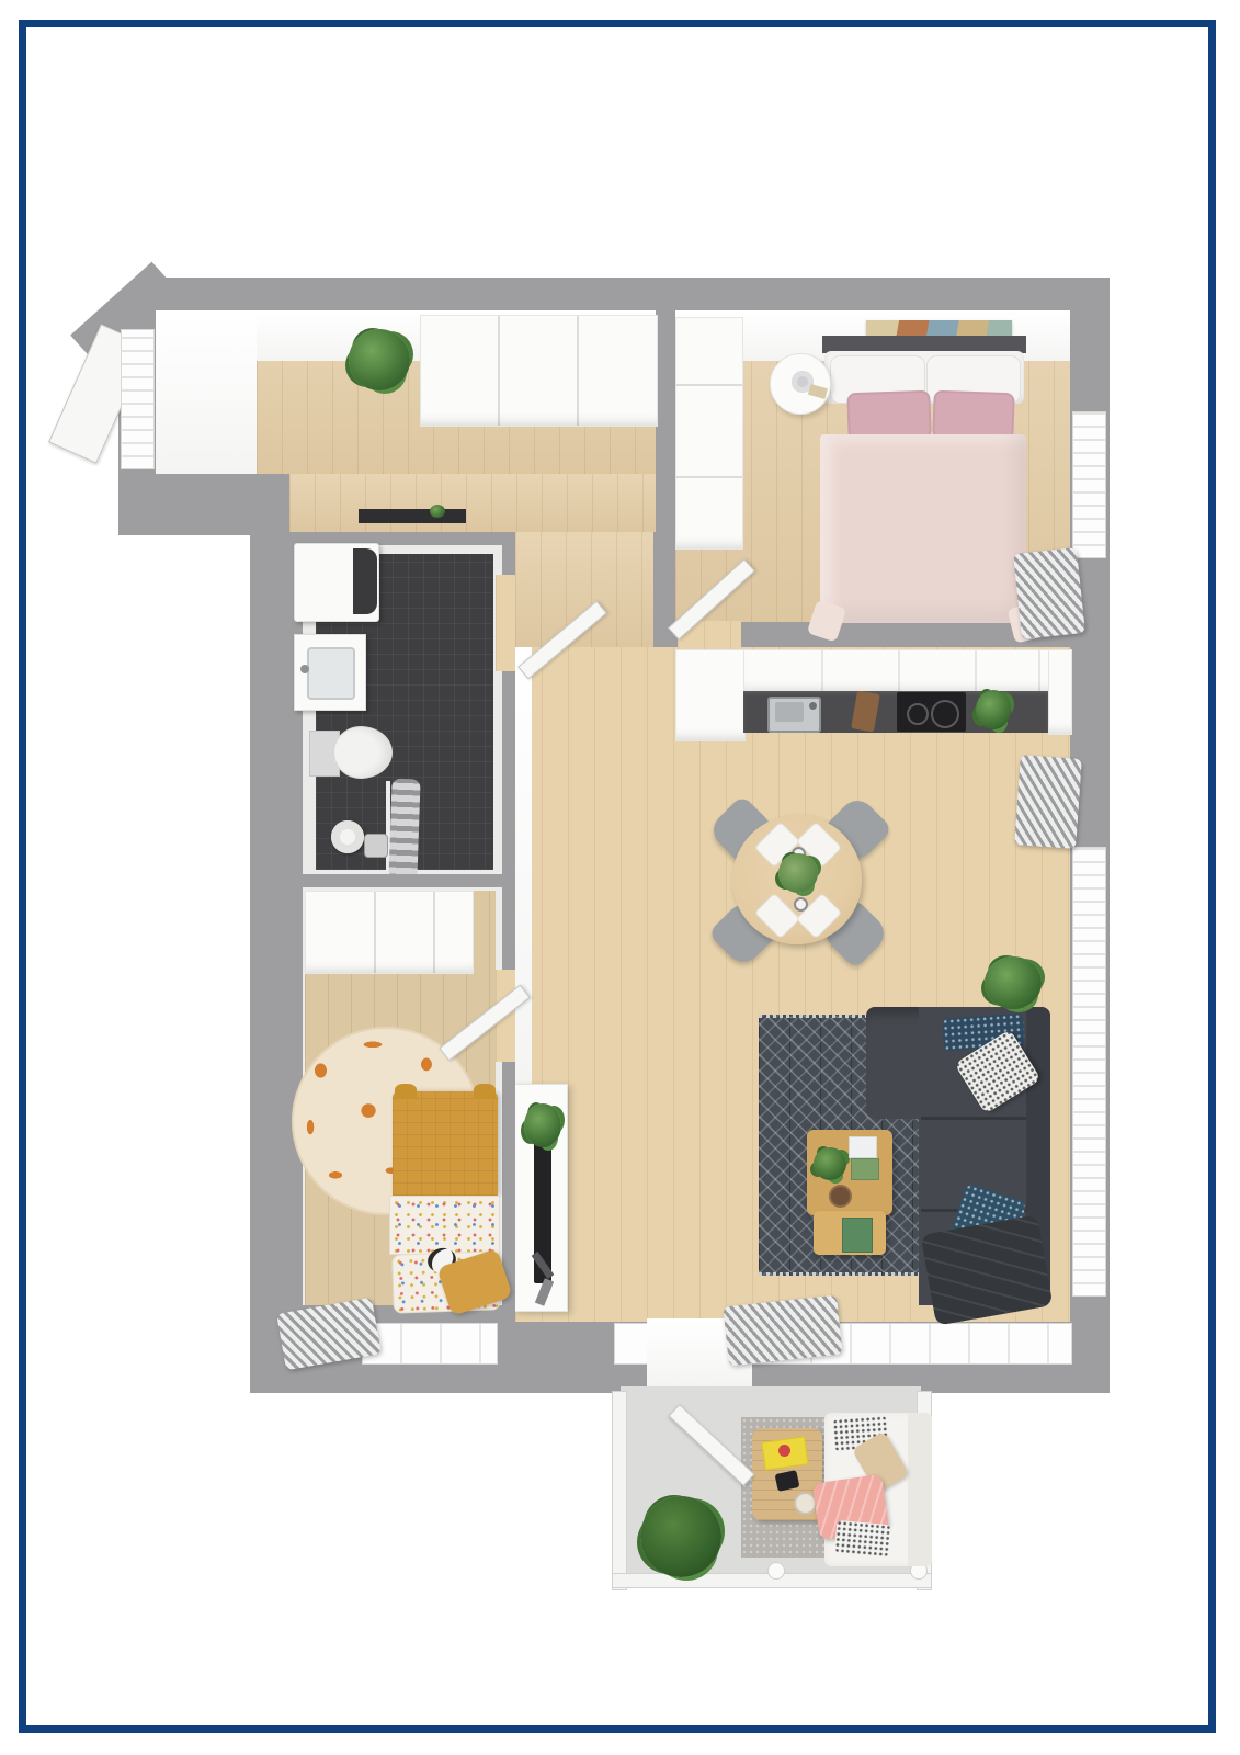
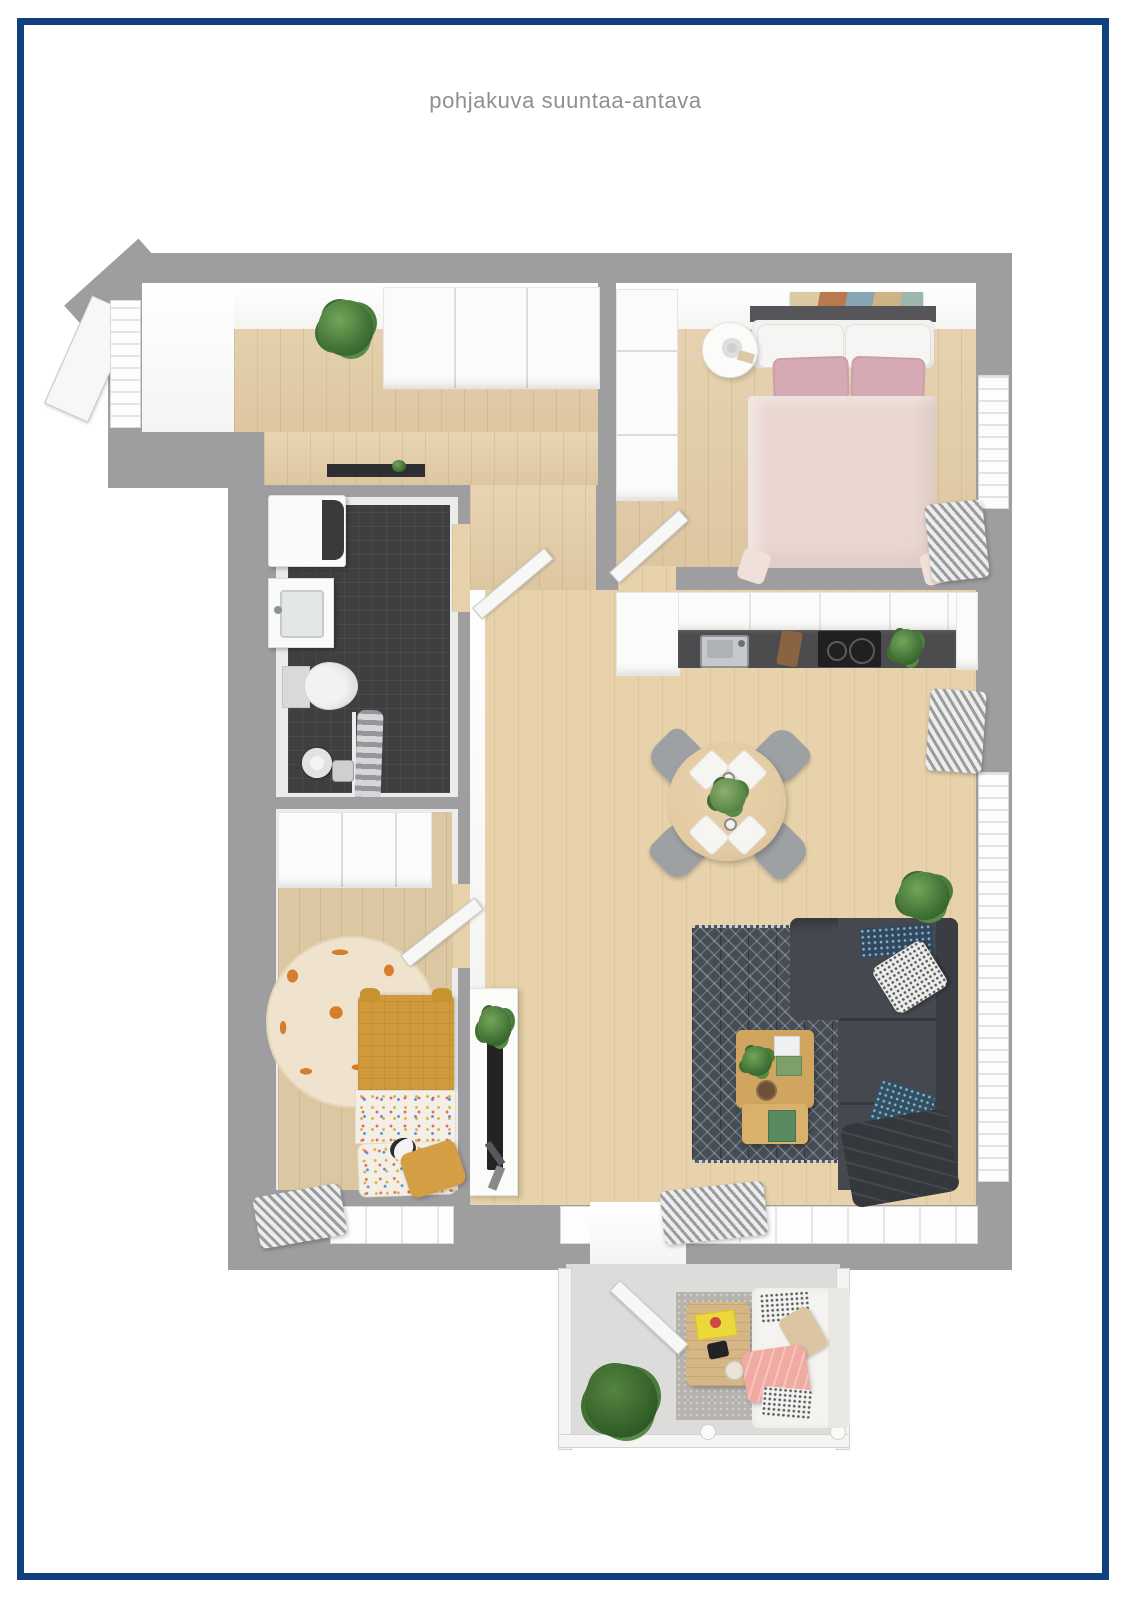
+ pohjakuva suuntaa-antava
